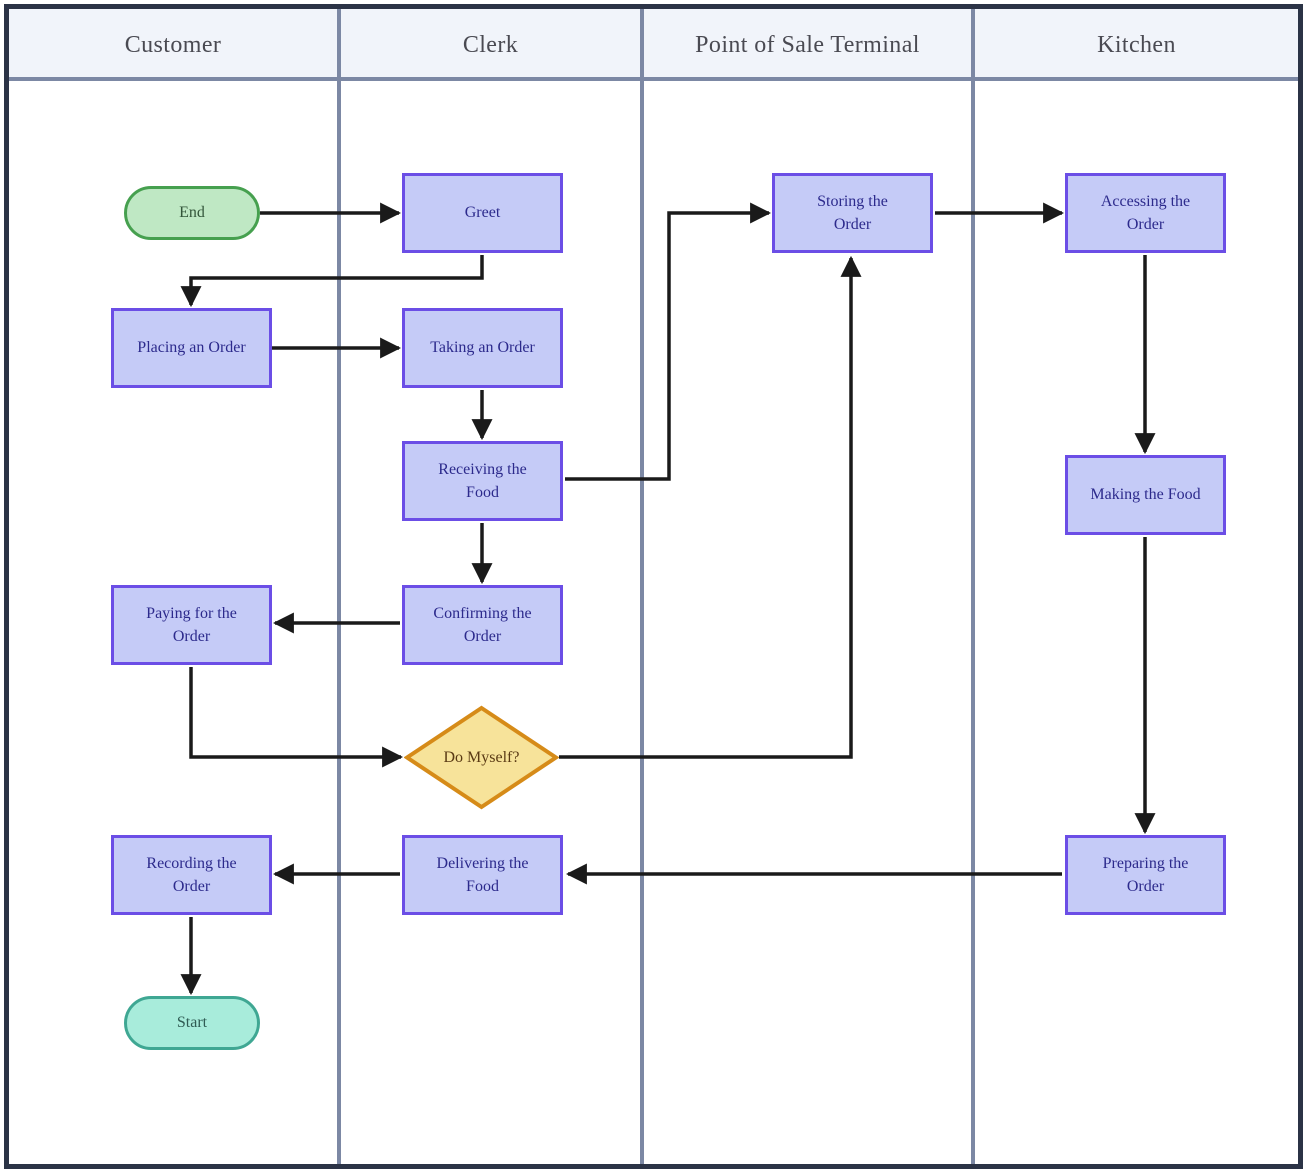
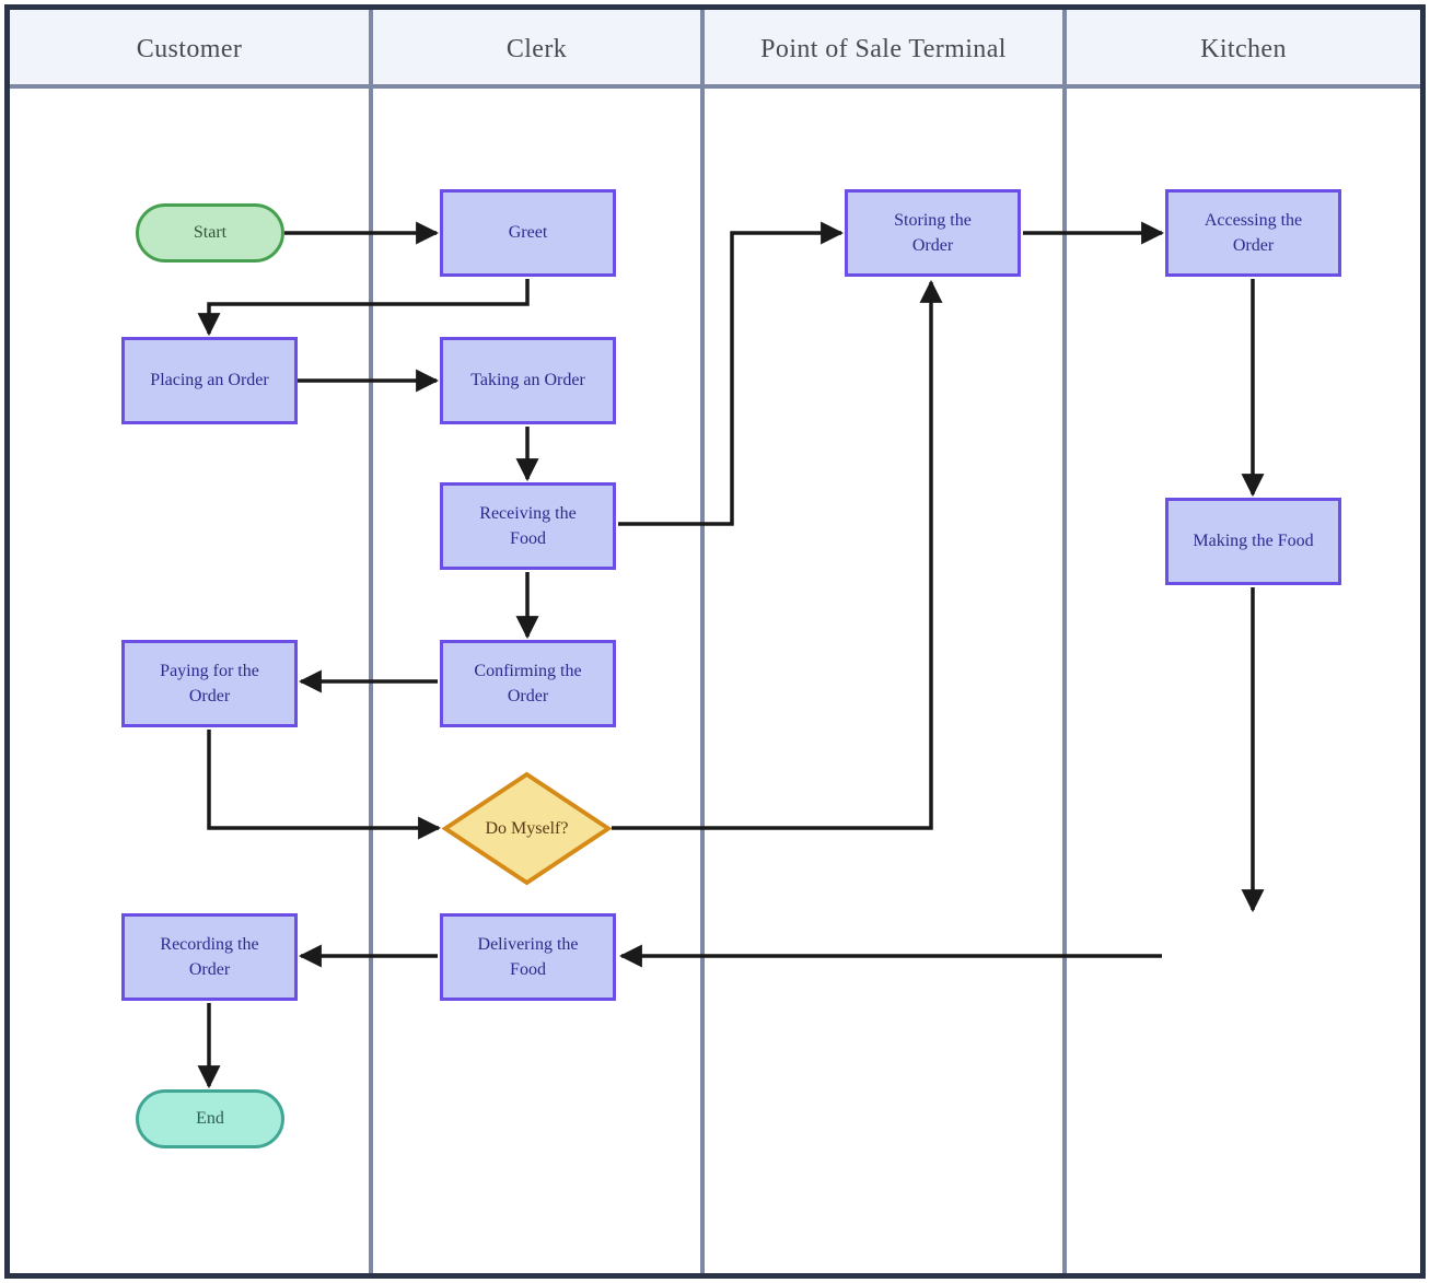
  Customer
  Clerk
  Point of Sale Terminal
  Kitchen
- End
+ Start
  Greet
  Placing an Order
  Taking an Order
  Receiving the Food
  Storing the Order
  Accessing the Order
  Making the Food
  Confirming the Order
  Paying for the Order
  Do Myself?
- Preparing the Order
  Delivering the Food
  Recording the Order
- Start
+ End
